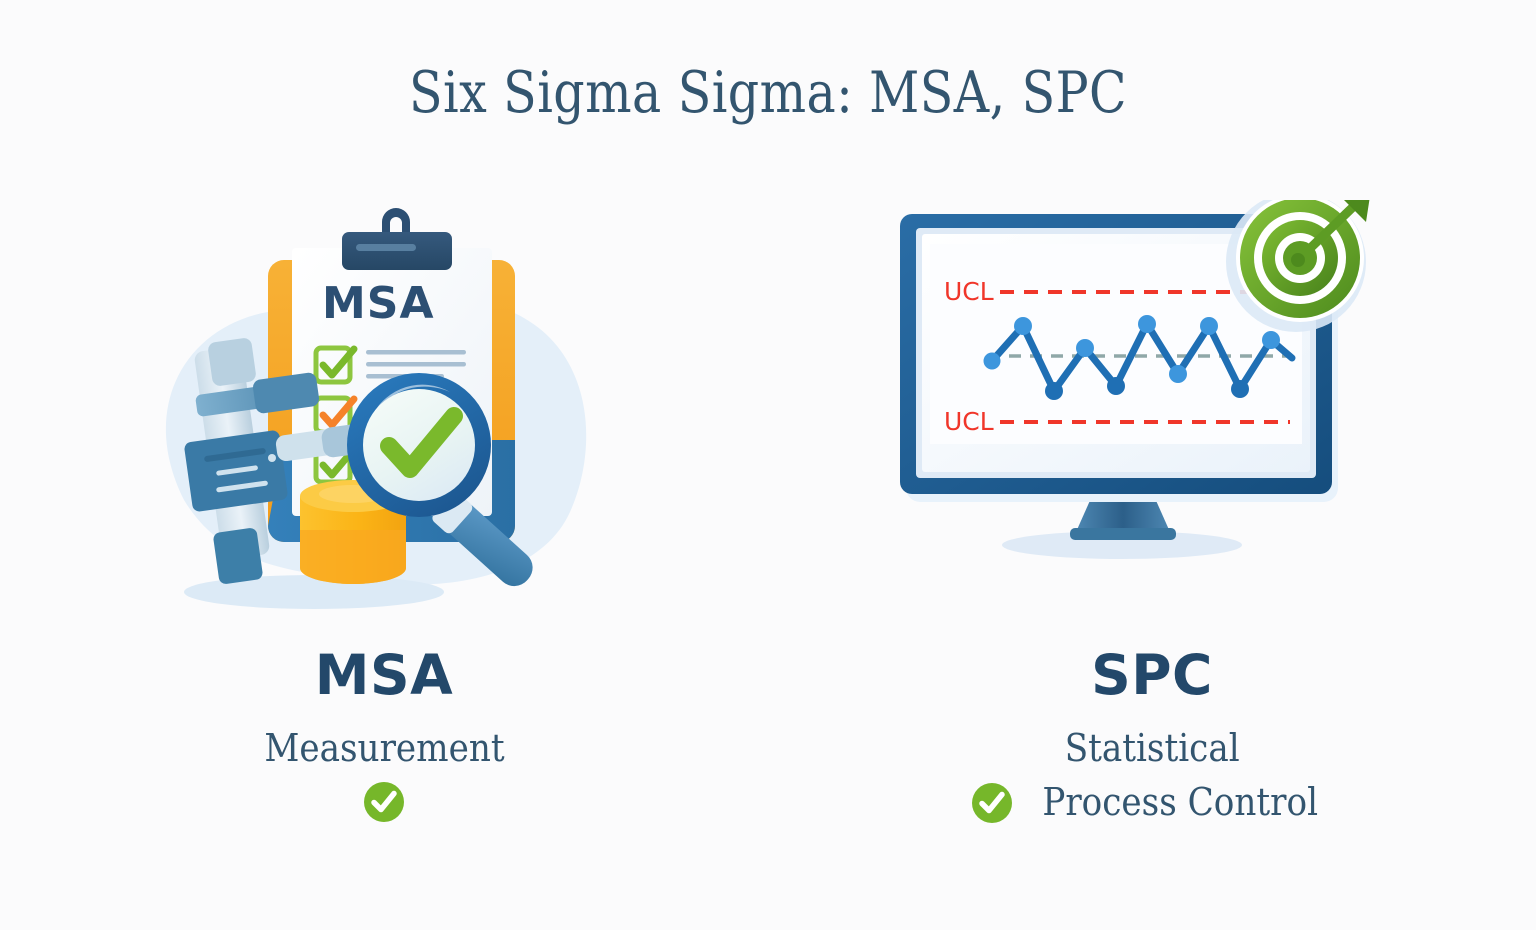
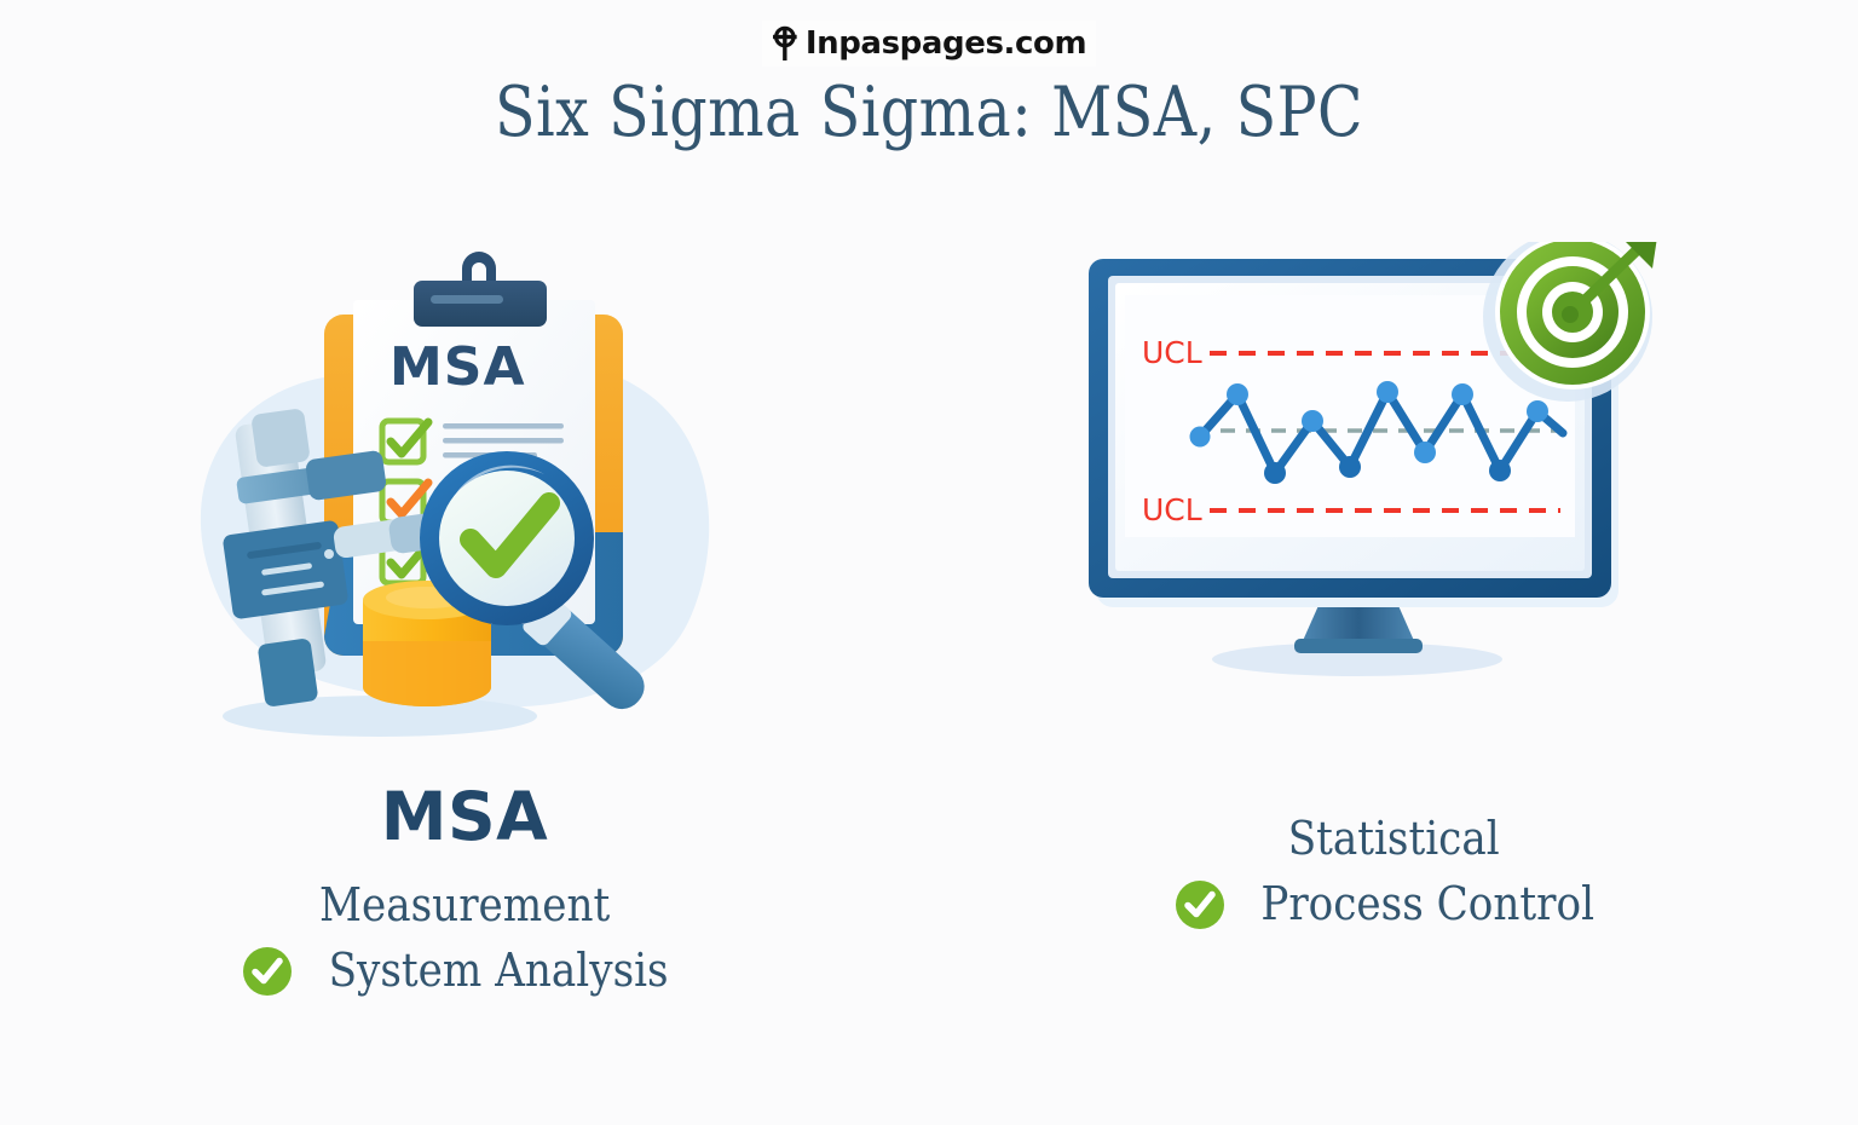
+ Inpaspages.com
  Six Sigma Sigma: MSA, SPC
  MSA
  MSA
  Measurement
+ System Analysis
  UCL
  UCL
- SPC
  Statistical
  Process Control
